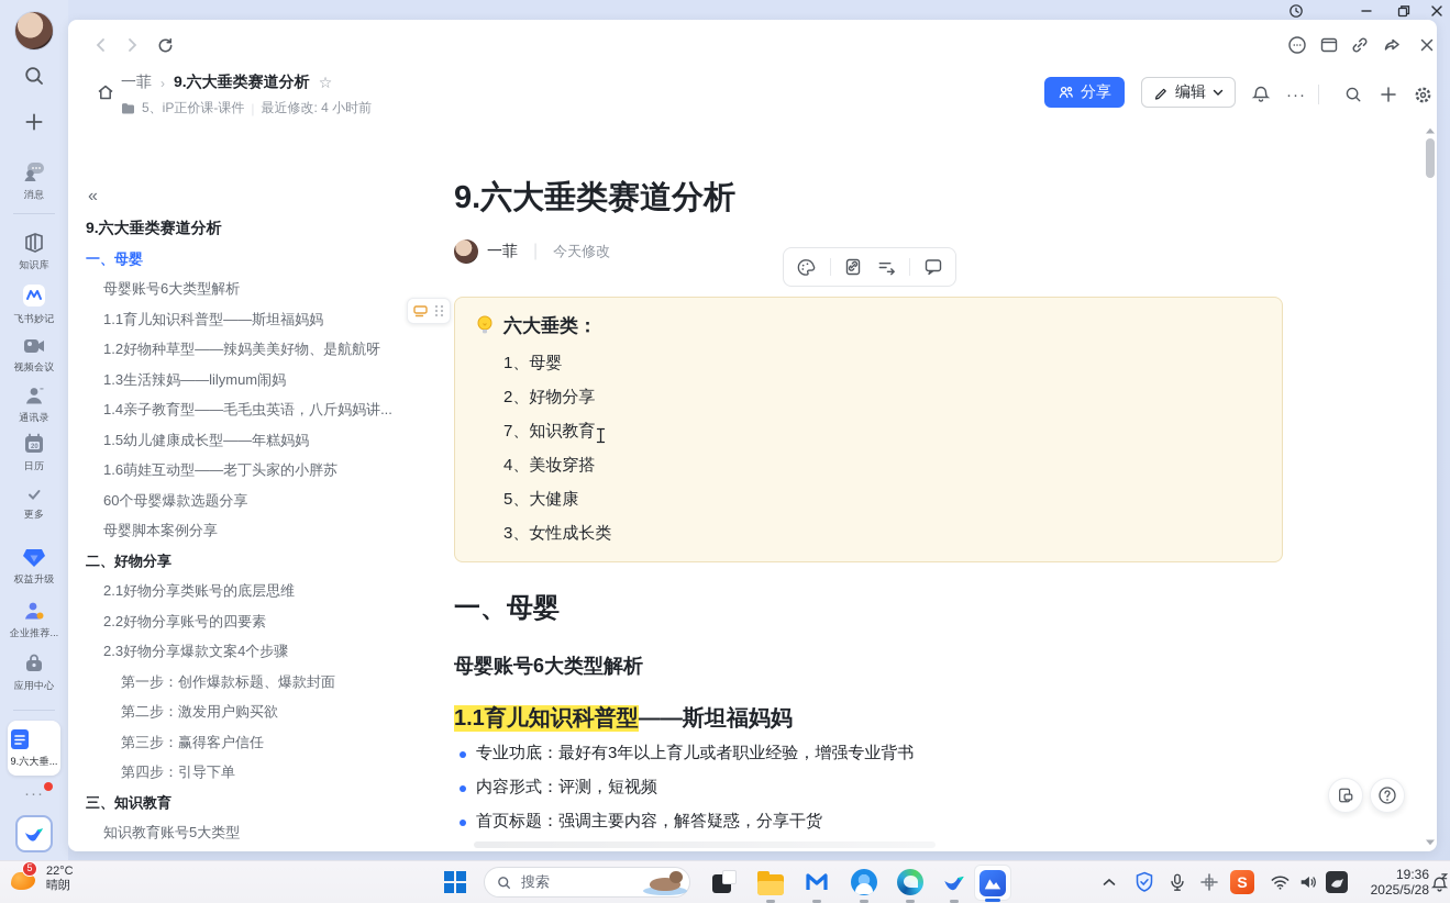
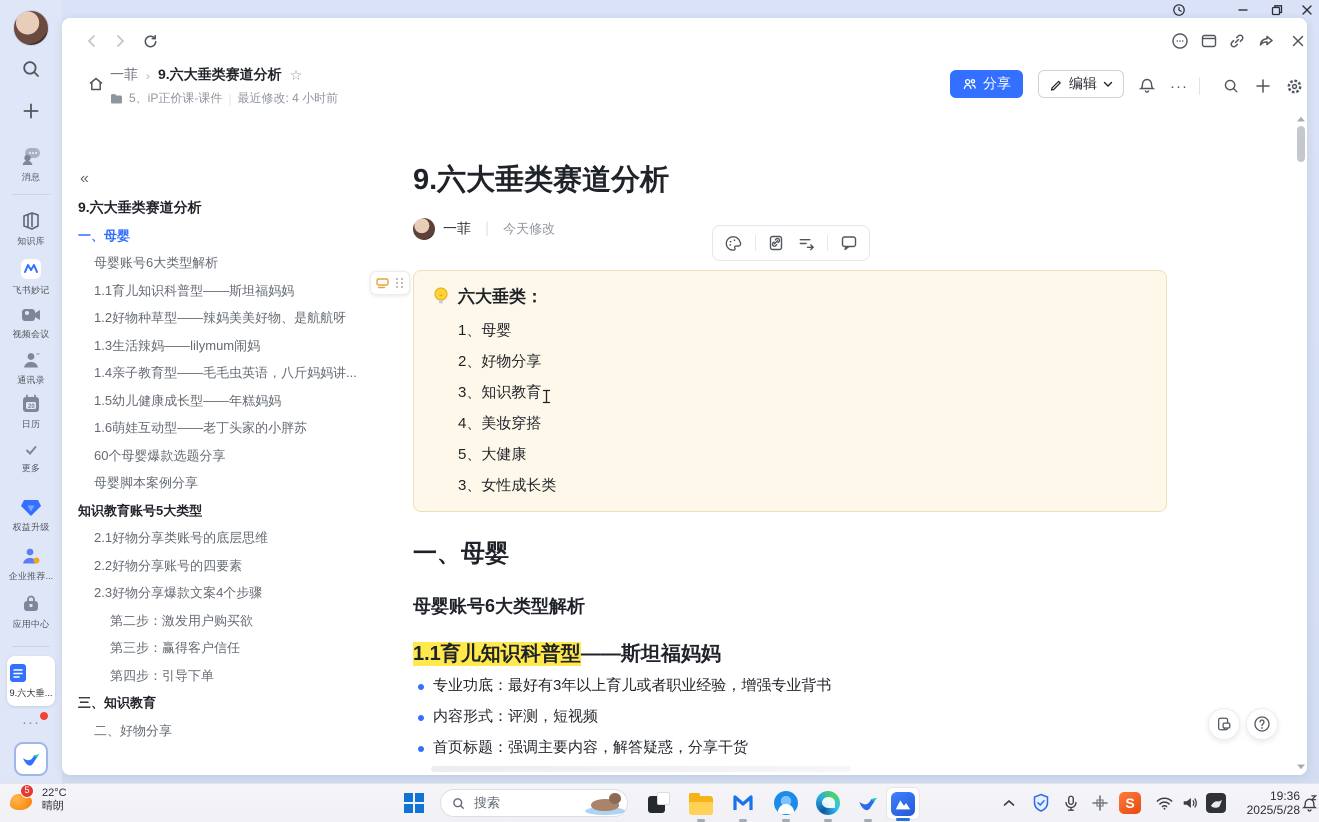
  消息
  知识库
  飞书妙记
  视频会议
  通讯录
  日历
  更多
  权益升级
  企业推荐...
  应用中心
  9.六大垂...
  ···
  一菲
  ›
  9.六大垂类赛道分析
  ☆
  5、iP正价课-课件
  最近修改: 4 小时前
  分享
  编辑
  ···
  «
  9.六大垂类赛道分析
  一、母婴
  母婴账号6大类型解析
  1.1育儿知识科普型——斯坦福妈妈
  1.2好物种草型——辣妈美美好物、是航航呀
  1.3生活辣妈——lilymum闹妈
  1.4亲子教育型——毛毛虫英语，八斤妈妈讲...
  1.5幼儿健康成长型——年糕妈妈
  1.6萌娃互动型——老丁头家的小胖苏
  60个母婴爆款选题分享
  母婴脚本案例分享
- 二、好物分享
+ 知识教育账号5大类型
  2.1好物分享类账号的底层思维
  2.2好物分享账号的四要素
  2.3好物分享爆款文案4个步骤
- 第一步：创作爆款标题、爆款封面
  第二步：激发用户购买欲
  第三步：赢得客户信任
  第四步：引导下单
  三、知识教育
- 知识教育账号5大类型
+ 二、好物分享
  9.六大垂类赛道分析
  一菲
  今天修改
  六大垂类：
  1、母婴
  2、好物分享
- 7、知识教育
+ 3、知识教育
  4、美妆穿搭
  5、大健康
  3、女性成长类
  一、母婴
  母婴账号6大类型解析
  1.1育儿知识科普型——斯坦福妈妈
  专业功底：最好有3年以上育儿或者职业经验，增强专业背书
  内容形式：评测，短视频
  首页标题：强调主要内容，解答疑惑，分享干货
  5
  22°C
  晴朗
  搜索
  S
  19:36
  2025/5/28
